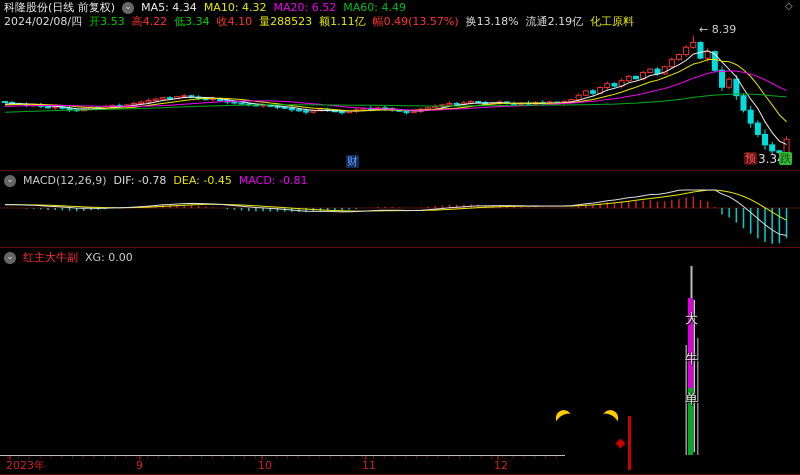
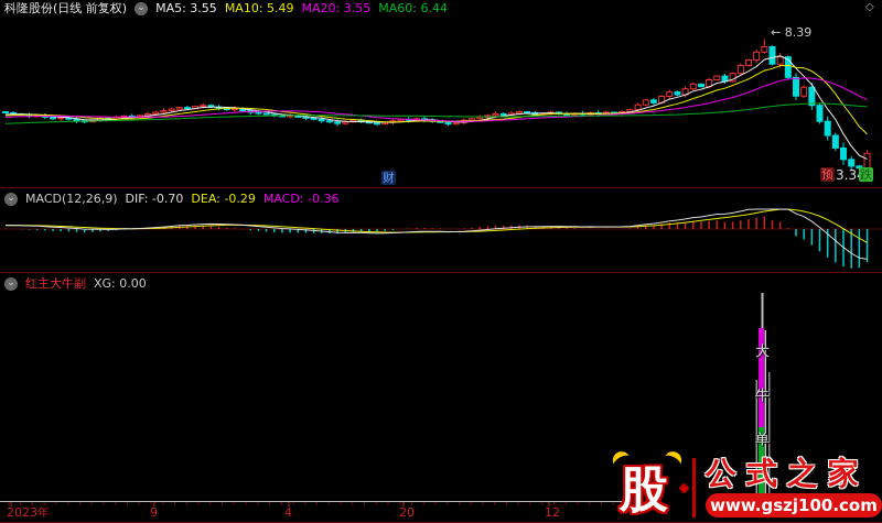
  科隆股份(日线 前复权)
  ⌄
- MA5: 4.34
+ MA5: 3.55
- MA10: 4.32
+ MA10: 5.49
- MA20: 6.52
+ MA20: 3.55
- MA60: 4.49
+ MA60: 6.44
- 2024/02/08/四
- 开3.53
- 高4.22
- 低3.34
- 收4.10
- 量288523
- 额1.11亿
- 幅0.49(13.57%)
- 换13.18%
- 流通2.19亿
- 化工原料
  ◇
  ← 8.39
  3.3
  预
  跌
  财
  ⌄
  MACD(12,26,9)
- DIF: -0.78
+ DIF: -0.70
- DEA: -0.45
+ DEA: -0.29
- MACD: -0.81
+ MACD: -0.36
  ⌄
  红主大牛副
  XG: 0.00
  大
  牛
  单
  2023年
  9
- 10
+ 4
- 11
+ 20
  12
+ 股
+ 公式之家
+ www.gszj100.com
